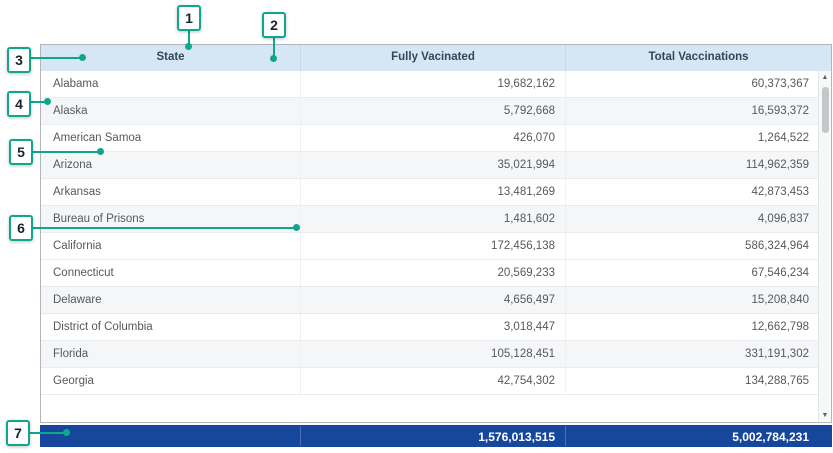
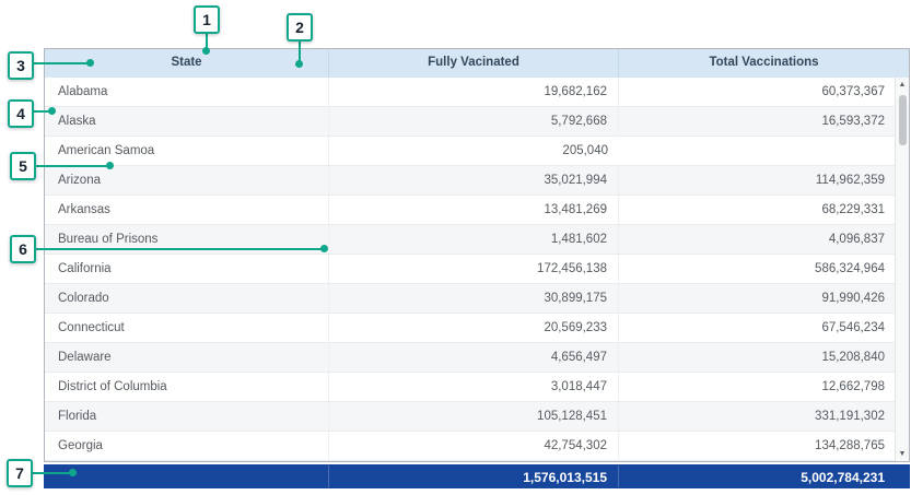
  State
  Fully Vacinated
  Total Vaccinations
  Alabama
  19,682,162
  60,373,367
  Alaska
  5,792,668
  16,593,372
  American Samoa
- 426,070
+ 205,040
- 1,264,522
  Arizona
  35,021,994
  114,962,359
  Arkansas
  13,481,269
- 42,873,453
+ 68,229,331
  Bureau of Prisons
  1,481,602
  4,096,837
  California
  172,456,138
  586,324,964
+ Colorado
+ 30,899,175
+ 91,990,426
  Connecticut
  20,569,233
  67,546,234
  Delaware
  4,656,497
  15,208,840
  District of Columbia
  3,018,447
  12,662,798
  Florida
  105,128,451
  331,191,302
  Georgia
  42,754,302
  134,288,765
  1,576,013,515
  5,002,784,231
  1
  2
  3
  4
  5
  6
  7
